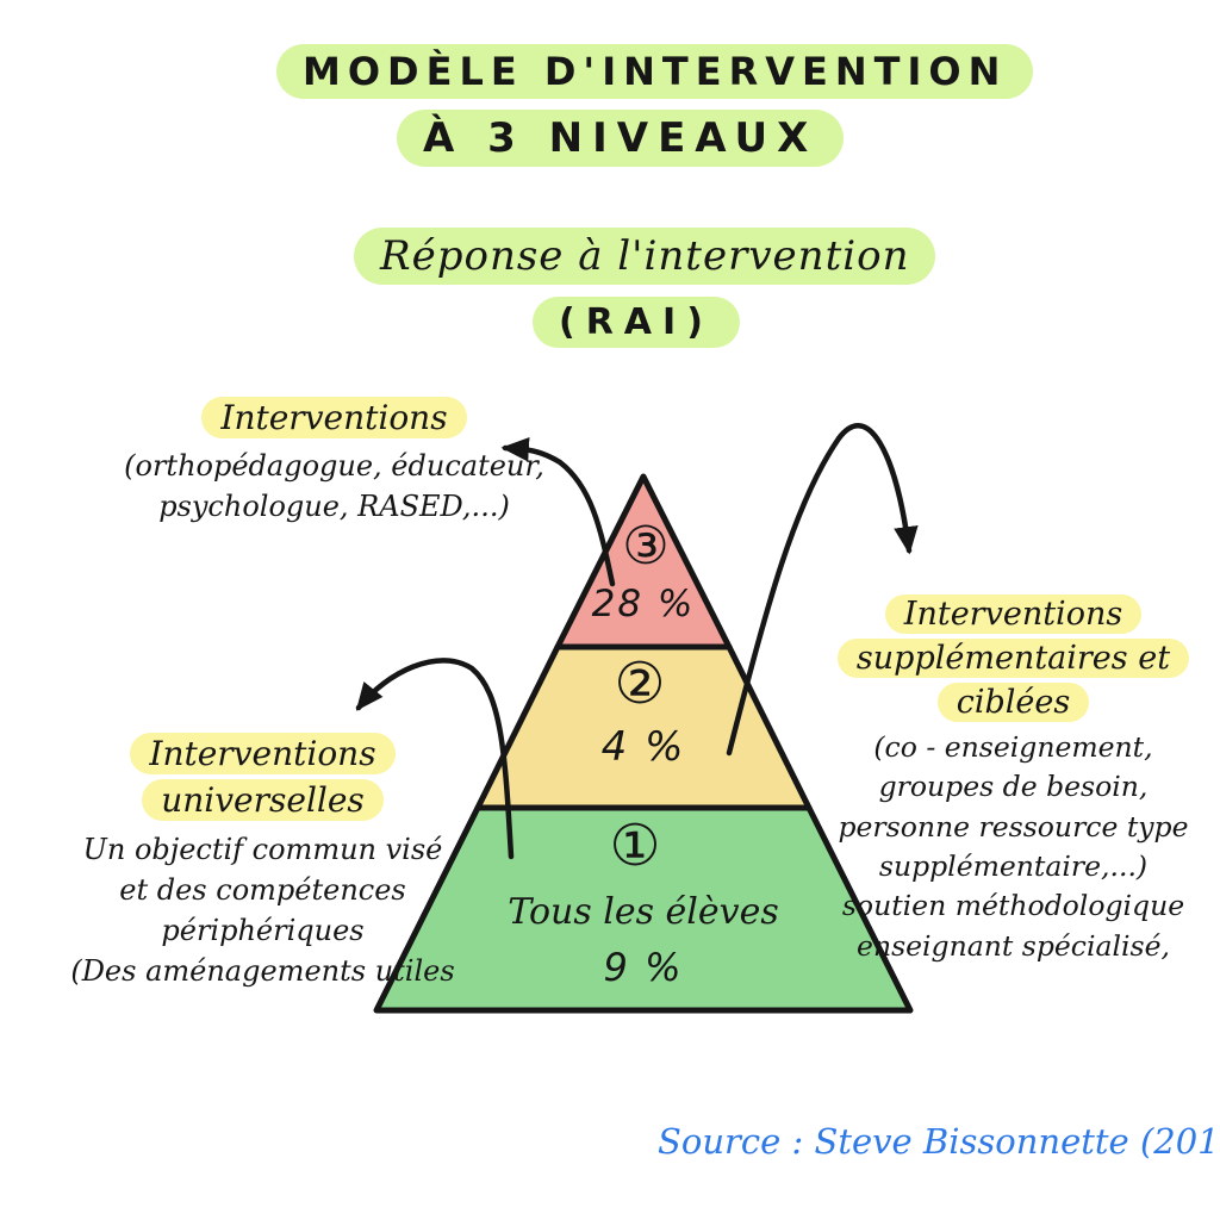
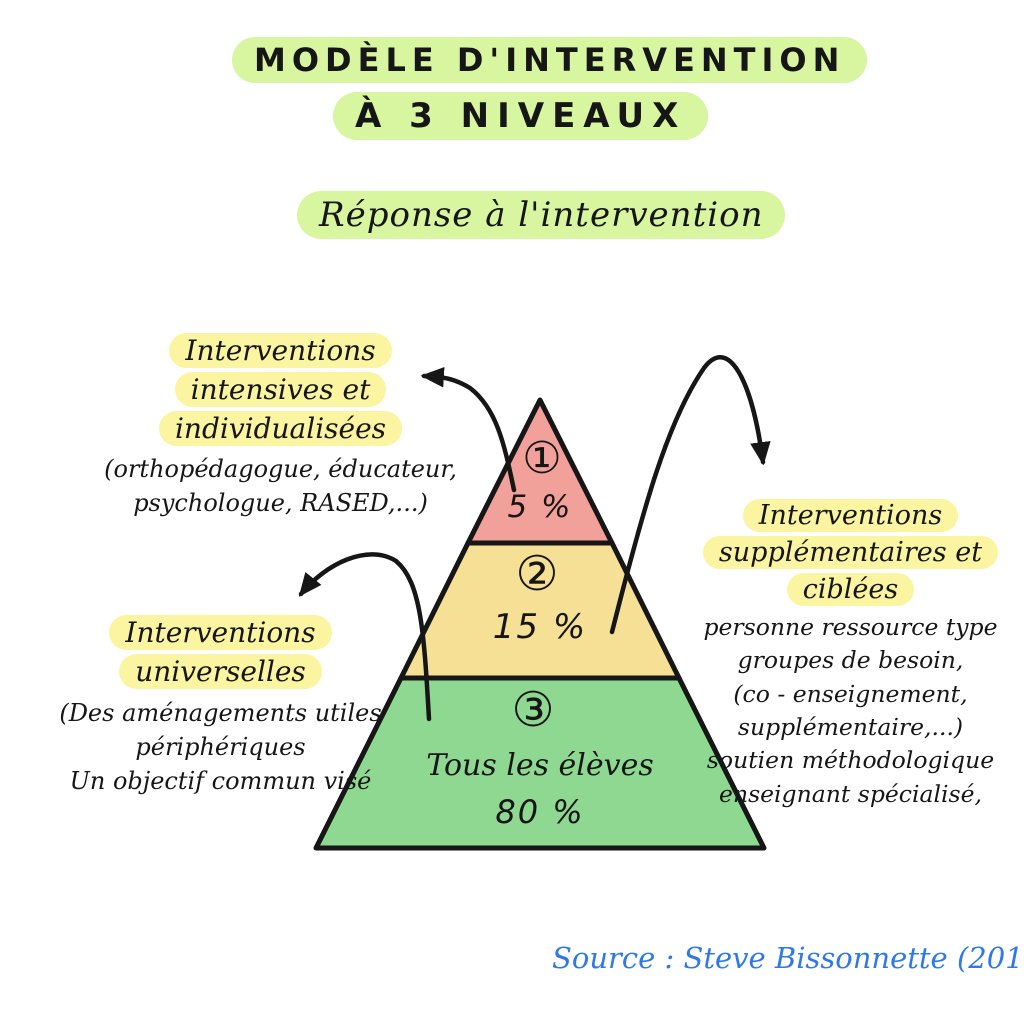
  MODÈLE D'INTERVENTION
  À 3 NIVEAUX
  Réponse à l'intervention
- (RAI)
  Interventions
+ intensives et
+ individualisées
  (orthopédagogue, éducateur,
  psychologue, RASED,...)
  Interventions
  universelles
- Un objectif commun visé
+ (Des aménagements utiles
- et des compétences
  périphériques
- (Des aménagements utiles
+ Un objectif commun visé
  Interventions
  supplémentaires et
  ciblées
- (co - enseignement,
+ personne ressource type
  groupes de besoin,
- personne ressource type
+ (co - enseignement,
  supplémentaire,...)
  soutien méthodologique
  enseignant spécialisé,
- ③
+ ①
- 28 %
+ 5 %
  ②
- 4 %
+ 15 %
- ①
+ ③
  Tous les élèves
- 9 %
+ 80 %
  Source : Steve Bissonnette (201
